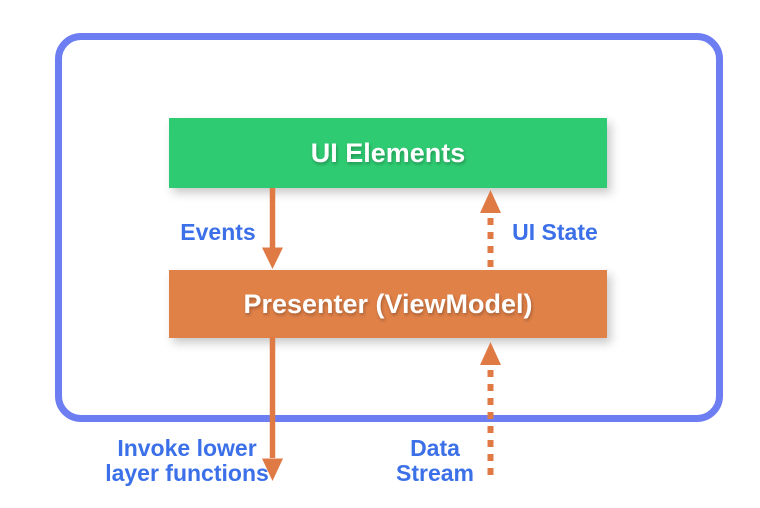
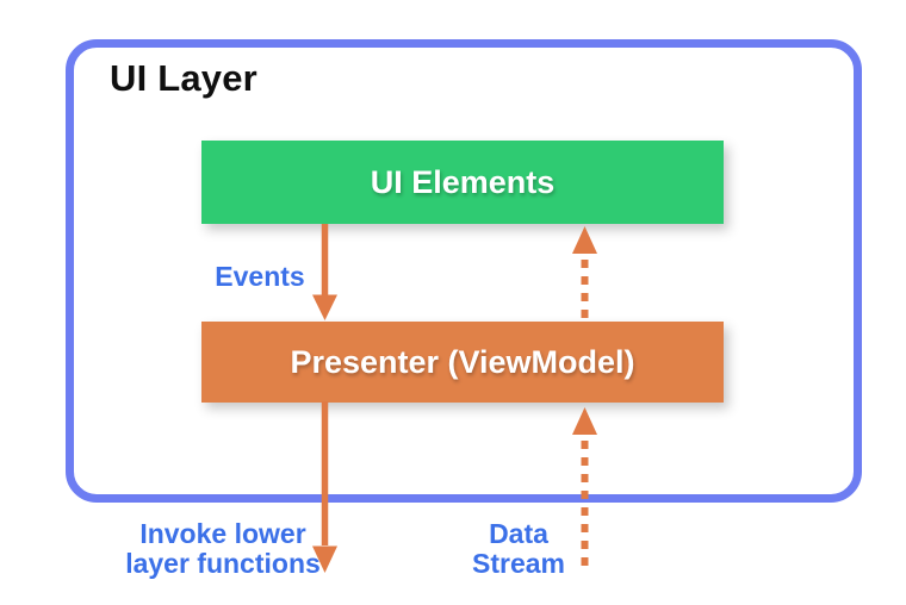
+ UI Layer
  UI Elements
  Presenter (ViewModel)
  Events
- UI State
  Invoke lower
  layer functions
  Data
  Stream
